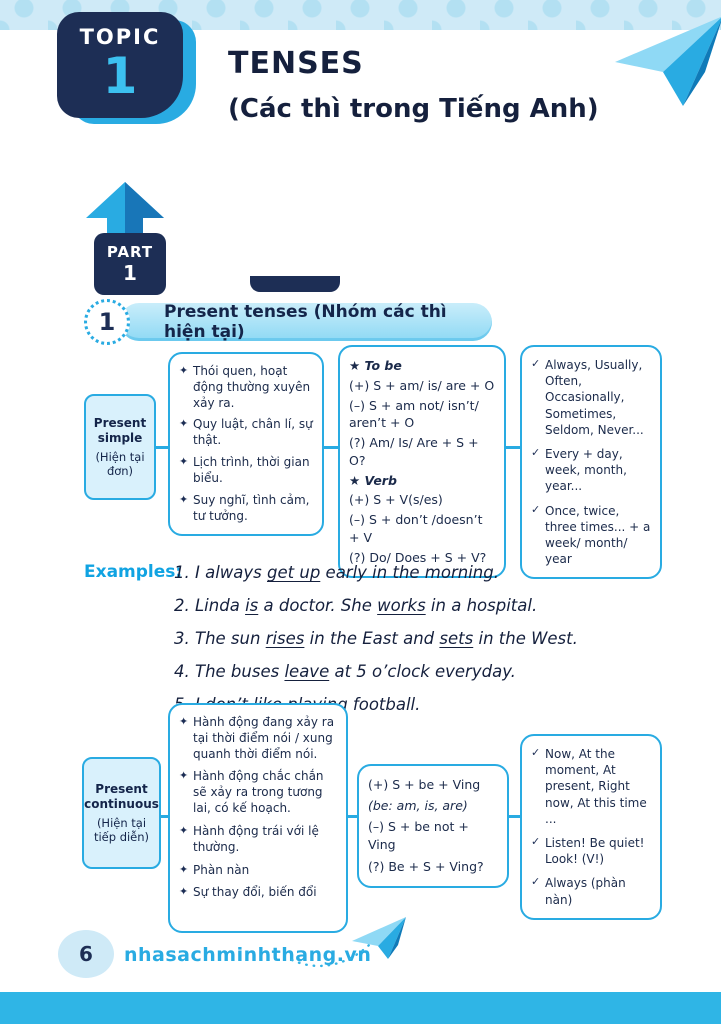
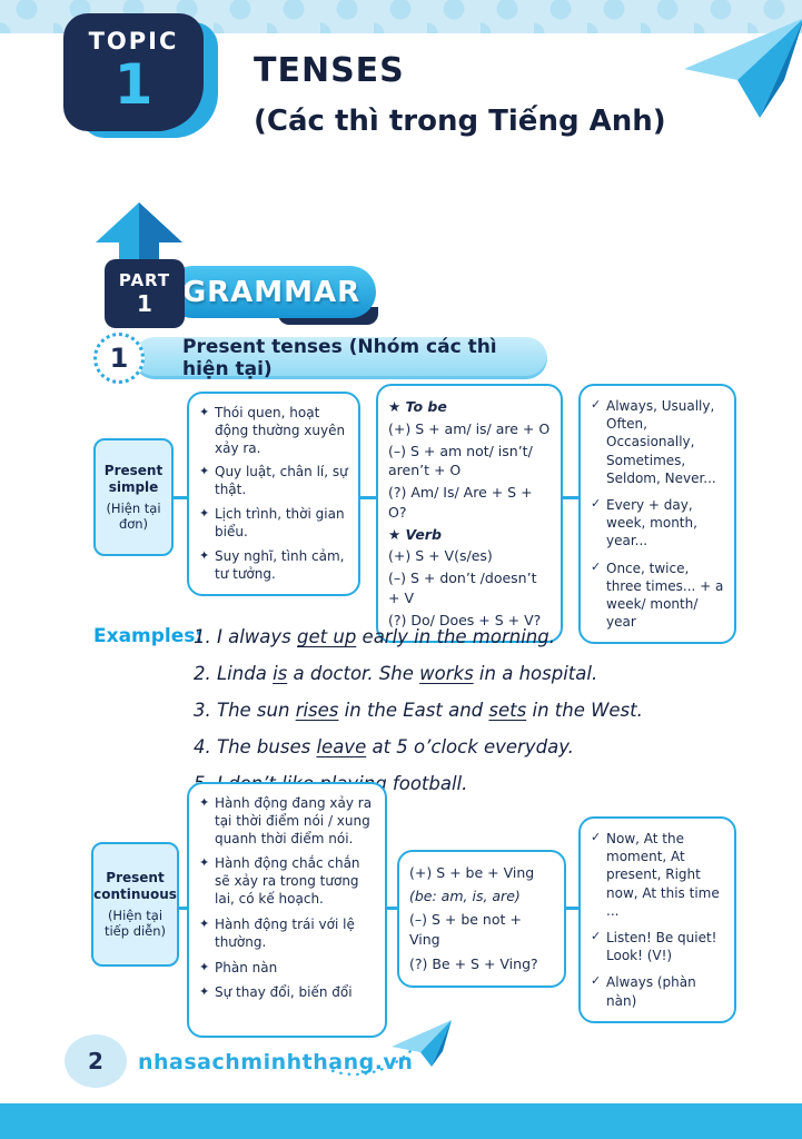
  TOPIC
  1
  TENSES
  (Các thì trong Tiếng Anh)
+ GRAMMAR
  PART
  1
  1
  Present tenses (Nhóm các thì hiện tại)
  Present
  simple
  (Hiện tại đơn)
  ✦
  Thói quen, hoạt động thường xuyên xảy ra.
  ✦
  Quy luật, chân lí, sự thật.
  ✦
  Lịch trình, thời gian biểu.
  ✦
  Suy nghĩ, tình cảm, tư tưởng.
  ★ To be
  (+) S + am/ is/ are + O
  (–) S + am not/ isn’t/ aren’t + O
  (?) Am/ Is/ Are + S + O?
  ★ Verb
  (+) S + V(s/es)
  (–) S + don’t /doesn’t + V
  (?) Do/ Does + S + V?
  ✓
  Always, Usually, Often, Occasionally, Sometimes, Seldom, Never...
  ✓
  Every + day, week, month, year...
  ✓
  Once, twice, three times... + a week/ month/ year
  Examples
  1. I always get up early in the morning.
  2. Linda is a doctor. She works in a hospital.
  3. The sun rises in the East and sets in the West.
  4. The buses leave at 5 o’clock everyday.
  Present
  continuous
  (Hiện tại tiếp diễn)
  ✦
  Hành động đang xảy ra tại thời điểm nói / xung quanh thời điểm nói.
  ✦
  Hành động chắc chắn sẽ xảy ra trong tương lai, có kế hoạch.
  ✦
  Hành động trái với lệ thường.
  ✦
  Phàn nàn
  ✦
  Sự thay đổi, biến đổi
  (+) S + be + Ving
  (be: am, is, are)
  (–) S + be not + Ving
  (?) Be + S + Ving?
  ✓
  Now, At the moment, At present, Right now, At this time ...
  ✓
  Listen! Be quiet! Look! (V!)
  ✓
  Always (phàn nàn)
- 6
+ 2
  nhasachminhthang.vn
